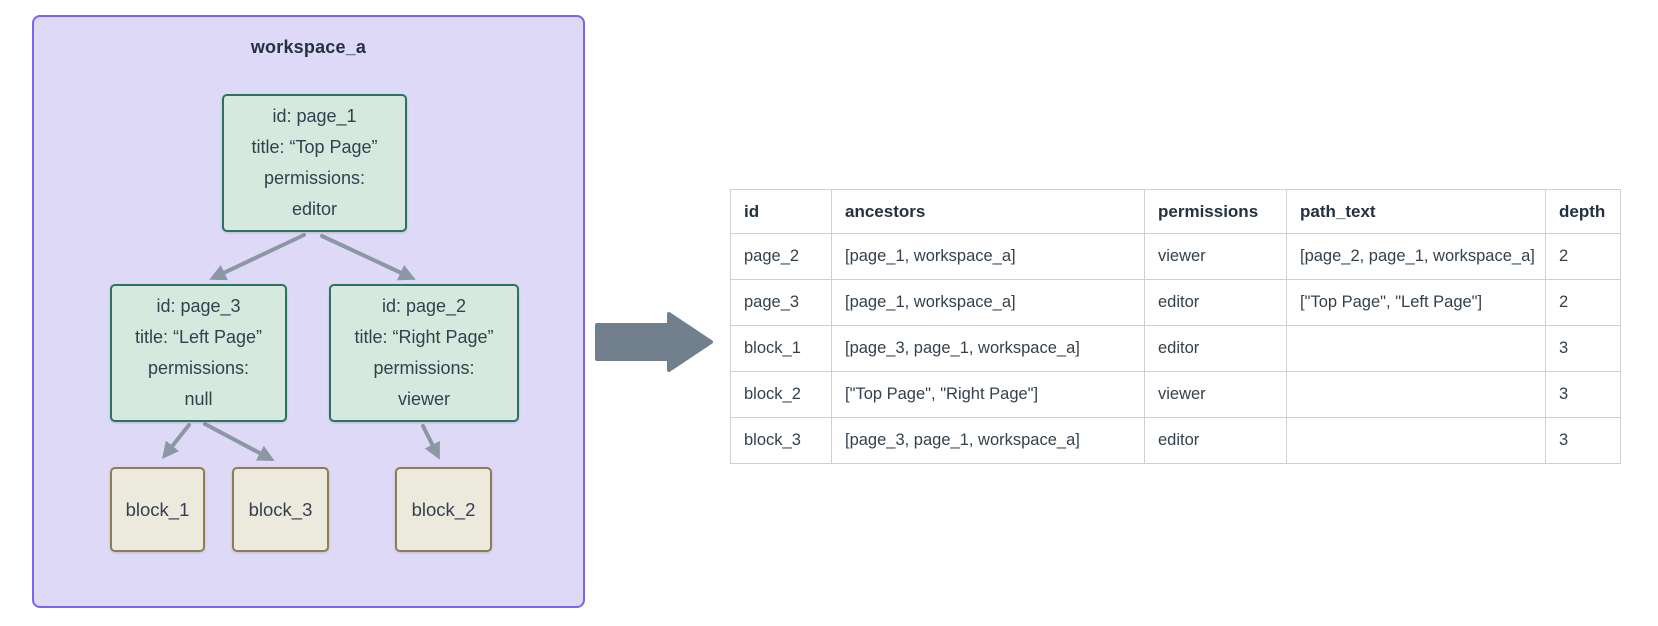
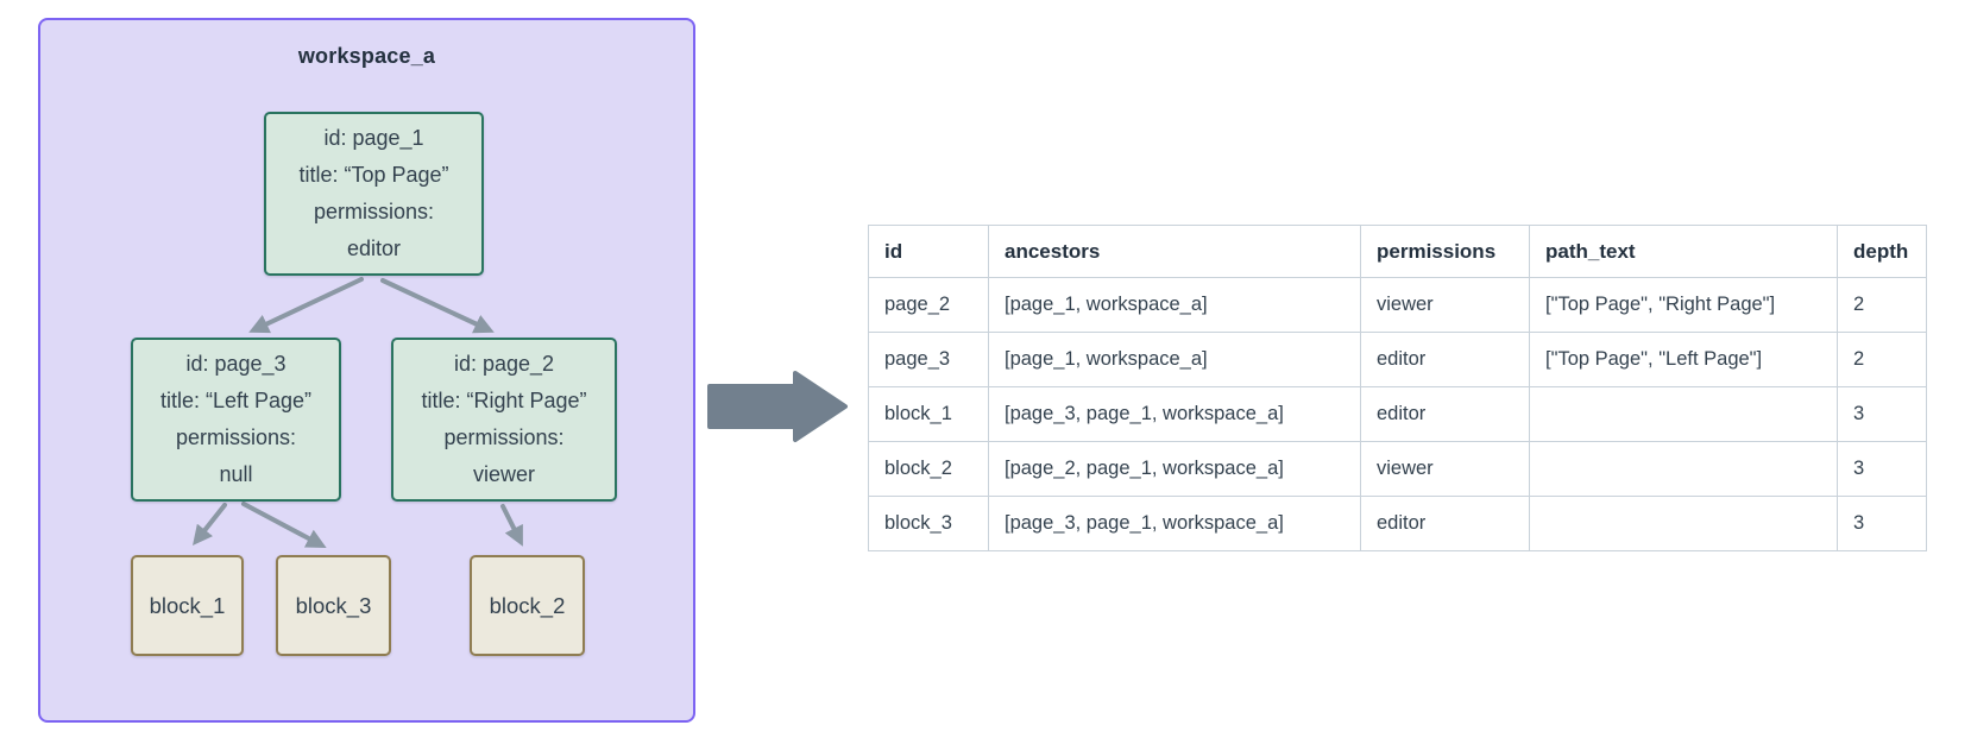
  workspace_a
  id: page_1
  title: “Top Page”
  permissions:
  editor
  id: page_3
  title: “Left Page”
  permissions:
  null
  id: page_2
  title: “Right Page”
  permissions:
  viewer
  block_1
  block_3
  block_2
  id	ancestors	permissions	path_text	depth
- page_2	[page_1, workspace_a]	viewer	[page_2, page_1, workspace_a]	2
+ page_2	[page_1, workspace_a]	viewer	["Top Page", "Right Page"]	2
  page_3	[page_1, workspace_a]	editor	["Top Page", "Left Page"]	2
  block_1	[page_3, page_1, workspace_a]	editor		3
- block_2	["Top Page", "Right Page"]	viewer		3
+ block_2	[page_2, page_1, workspace_a]	viewer		3
  block_3	[page_3, page_1, workspace_a]	editor		3
